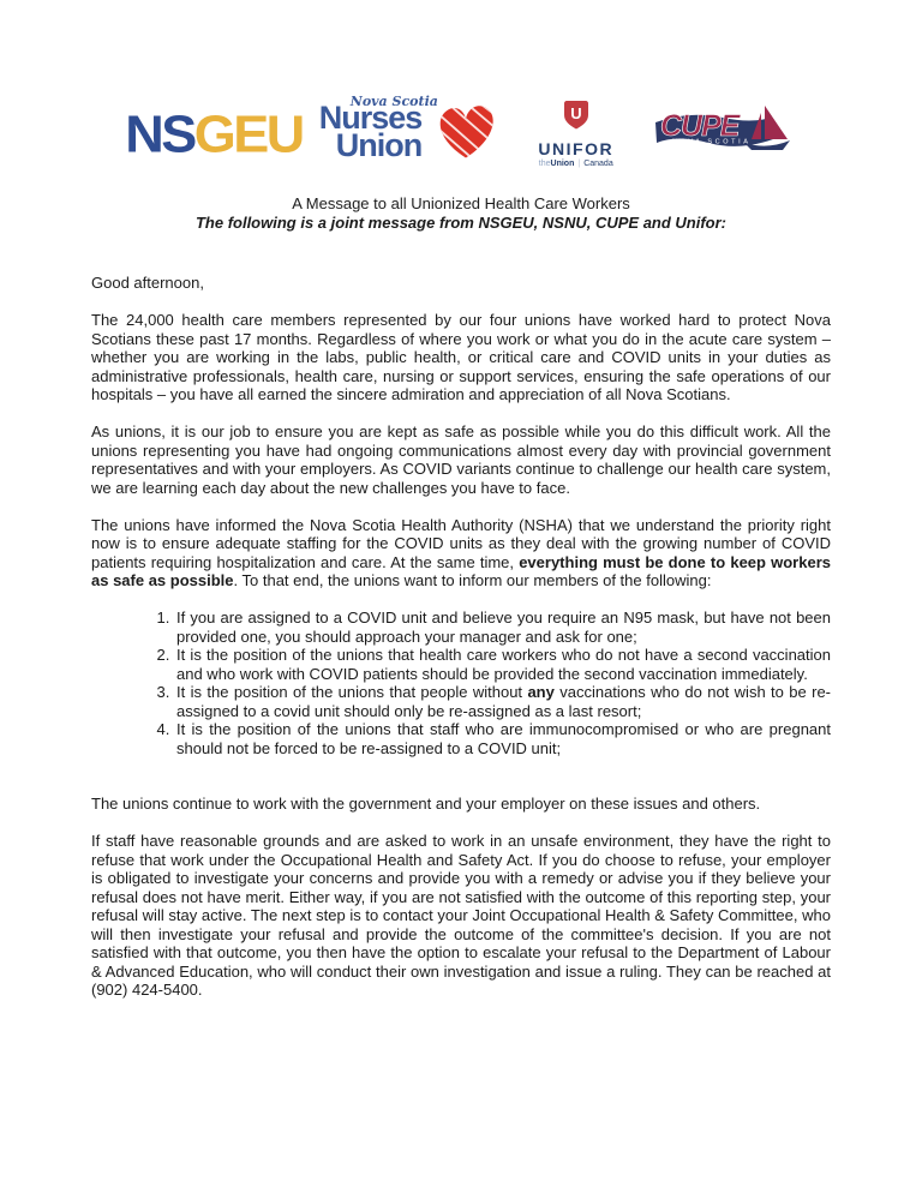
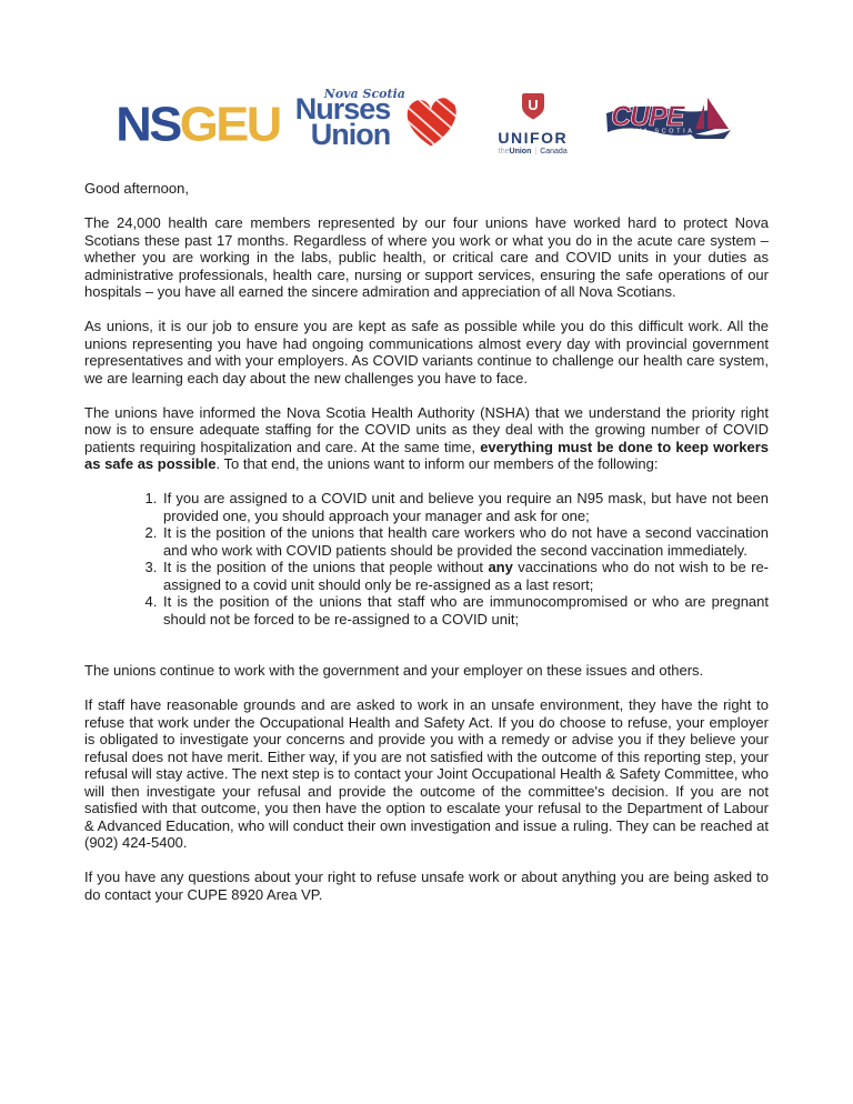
  NSGEU
  Nova Scotia
  Nurses
  Union
  U
  UNIFOR
  CUPE
- A Message to all Unionized Health Care Workers
- The following is a joint message from NSGEU, NSNU, CUPE and Unifor:
  Good afternoon,
  The 24,000 health care members represented by our four unions have worked hard to protect Nova Scotians these past 17 months. Regardless of where you work or what you do in the acute care system – whether you are working in the labs, public health, or critical care and COVID units in your duties as administrative professionals, health care, nursing or support services, ensuring the safe operations of our hospitals – you have all earned the sincere admiration and appreciation of all Nova Scotians.
  As unions, it is our job to ensure you are kept as safe as possible while you do this difficult work. All the unions representing you have had ongoing communications almost every day with provincial government representatives and with your employers. As COVID variants continue to challenge our health care system, we are learning each day about the new challenges you have to face.
  The unions have informed the Nova Scotia Health Authority (NSHA) that we understand the priority right now is to ensure adequate staffing for the COVID units as they deal with the growing number of COVID patients requiring hospitalization and care. At the same time, everything must be done to keep workers as safe as possible. To that end, the unions want to inform our members of the following:
  If you are assigned to a COVID unit and believe you require an N95 mask, but have not been provided one, you should approach your manager and ask for one;
  It is the position of the unions that health care workers who do not have a second vaccination and who work with COVID patients should be provided the second vaccination immediately.
  It is the position of the unions that people without any vaccinations who do not wish to be re-assigned to a covid unit should only be re-assigned as a last resort;
  It is the position of the unions that staff who are immunocompromised or who are pregnant should not be forced to be re-assigned to a COVID unit;
  The unions continue to work with the government and your employer on these issues and others.
  If staff have reasonable grounds and are asked to work in an unsafe environment, they have the right to refuse that work under the Occupational Health and Safety Act. If you do choose to refuse, your employer is obligated to investigate your concerns and provide you with a remedy or advise you if they believe your refusal does not have merit. Either way, if you are not satisfied with the outcome of this reporting step, your refusal will stay active. The next step is to contact your Joint Occupational Health & Safety Committee, who will then investigate your refusal and provide the outcome of the committee's decision. If you are not satisfied with that outcome, you then have the option to escalate your refusal to the Department of Labour & Advanced Education, who will conduct their own investigation and issue a ruling. They can be reached at (902) 424-5400.
+ If you have any questions about your right to refuse unsafe work or about anything you are being asked to do contact your CUPE 8920 Area VP.
